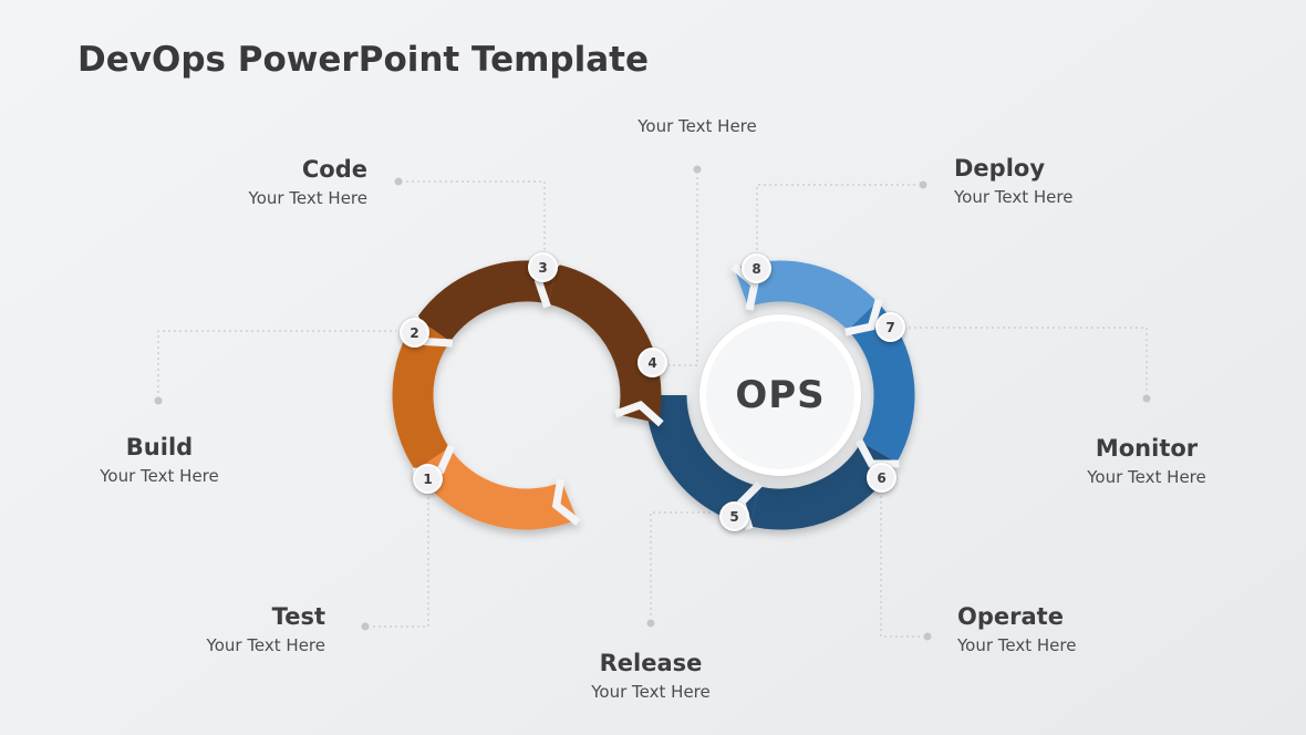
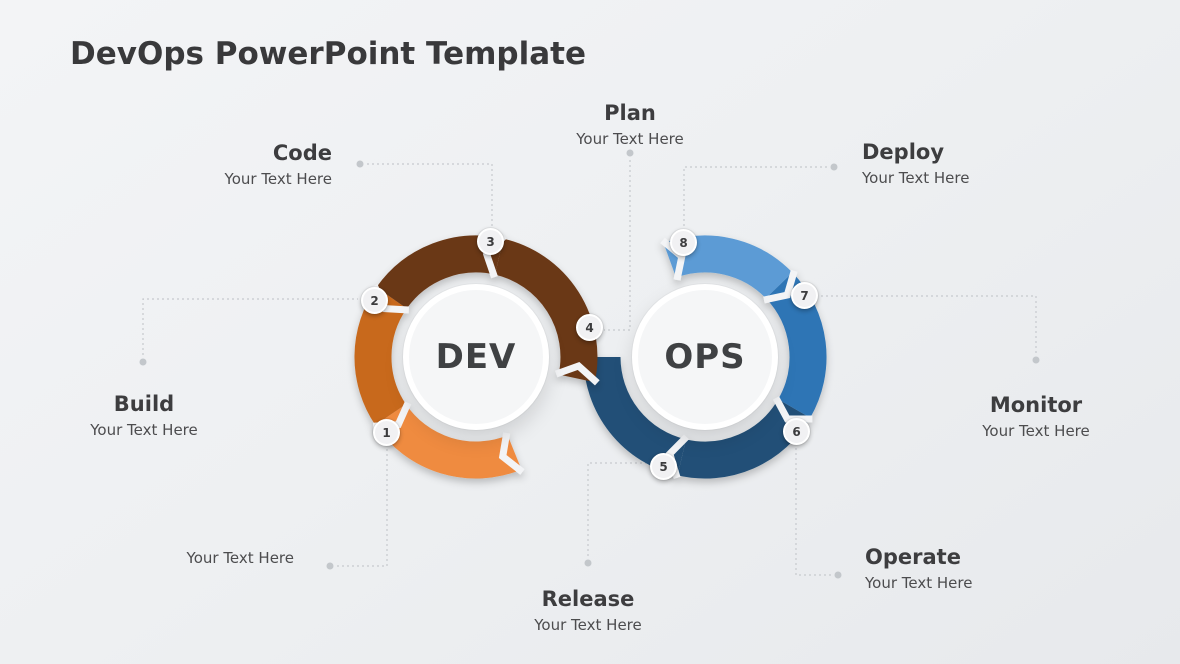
  DevOps PowerPoint Template
+ DEV
  OPS
  1
  2
  3
  4
  5
  6
  7
  8
- Test
  Your Text Here
  Build
  Your Text Here
  Code
  Your Text Here
+ Plan
  Your Text Here
  Release
  Your Text Here
  Operate
  Your Text Here
  Monitor
  Your Text Here
  Deploy
  Your Text Here
